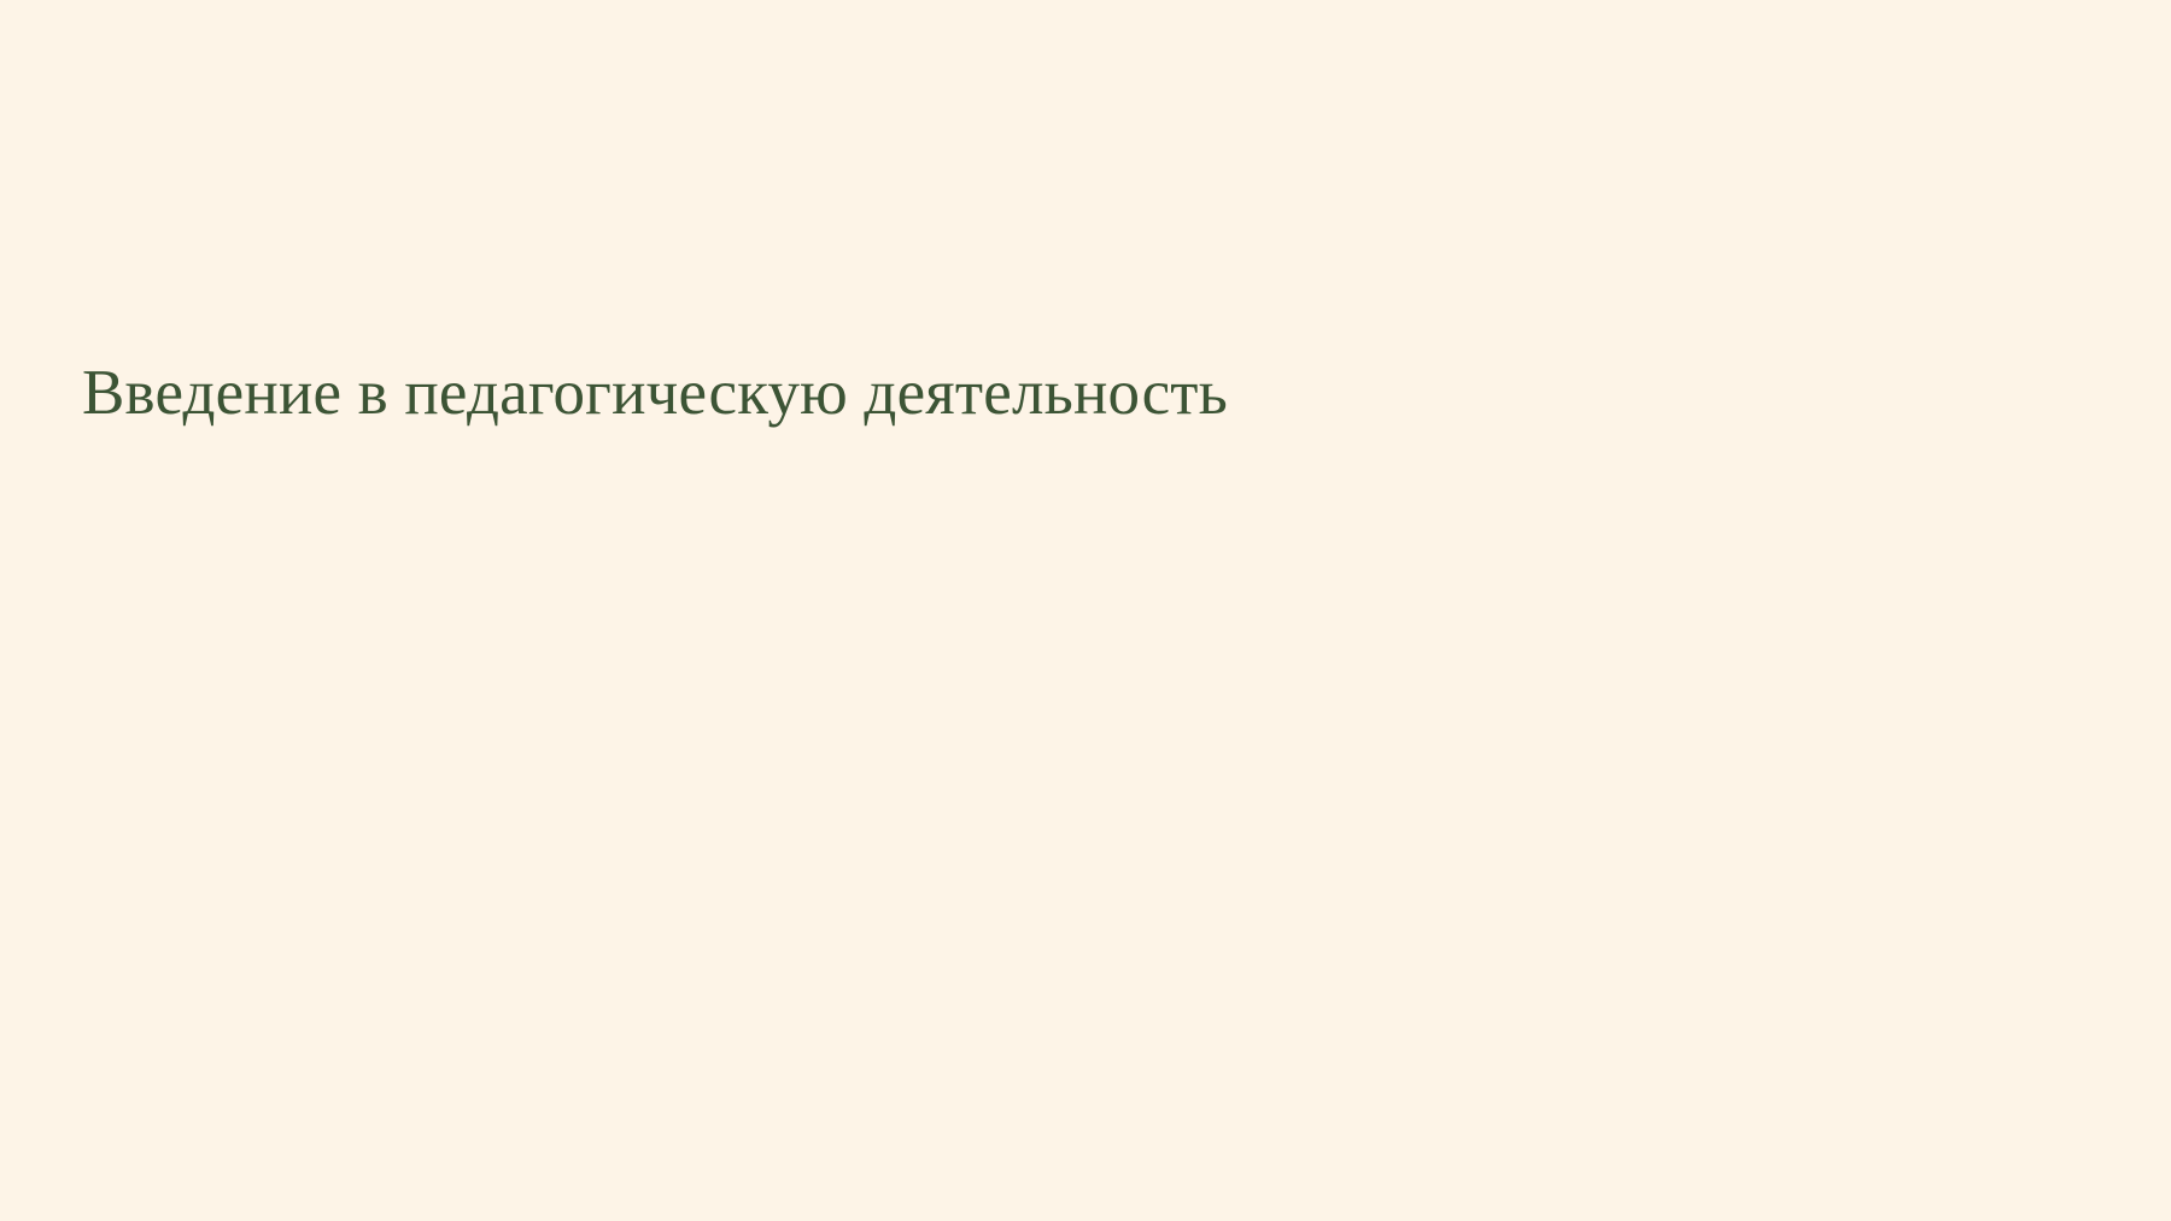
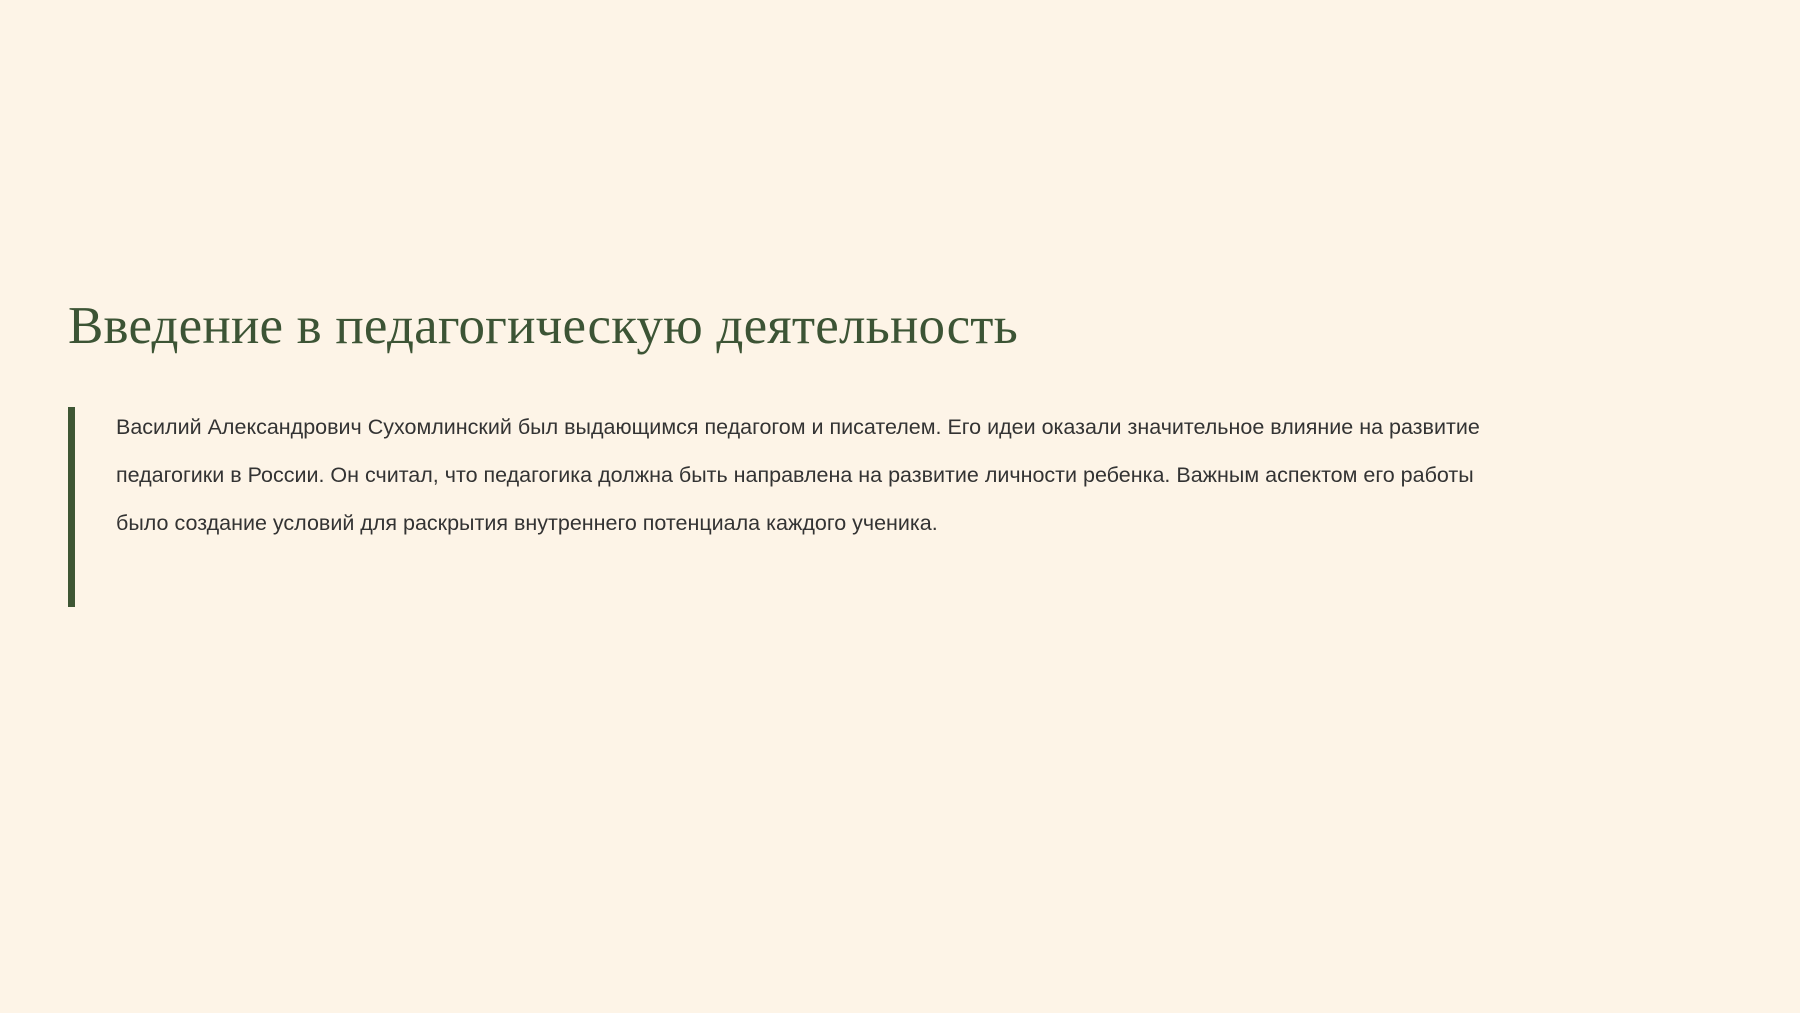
  Введение в педагогическую деятельность
+ Василий Александрович Сухомлинский был выдающимся педагогом и писателем. Его идеи оказали значительное влияние на развитие педагогики в России. Он считал, что педагогика должна быть направлена на развитие личности ребенка. Важным аспектом его работы было создание условий для раскрытия внутреннего потенциала каждого ученика.
